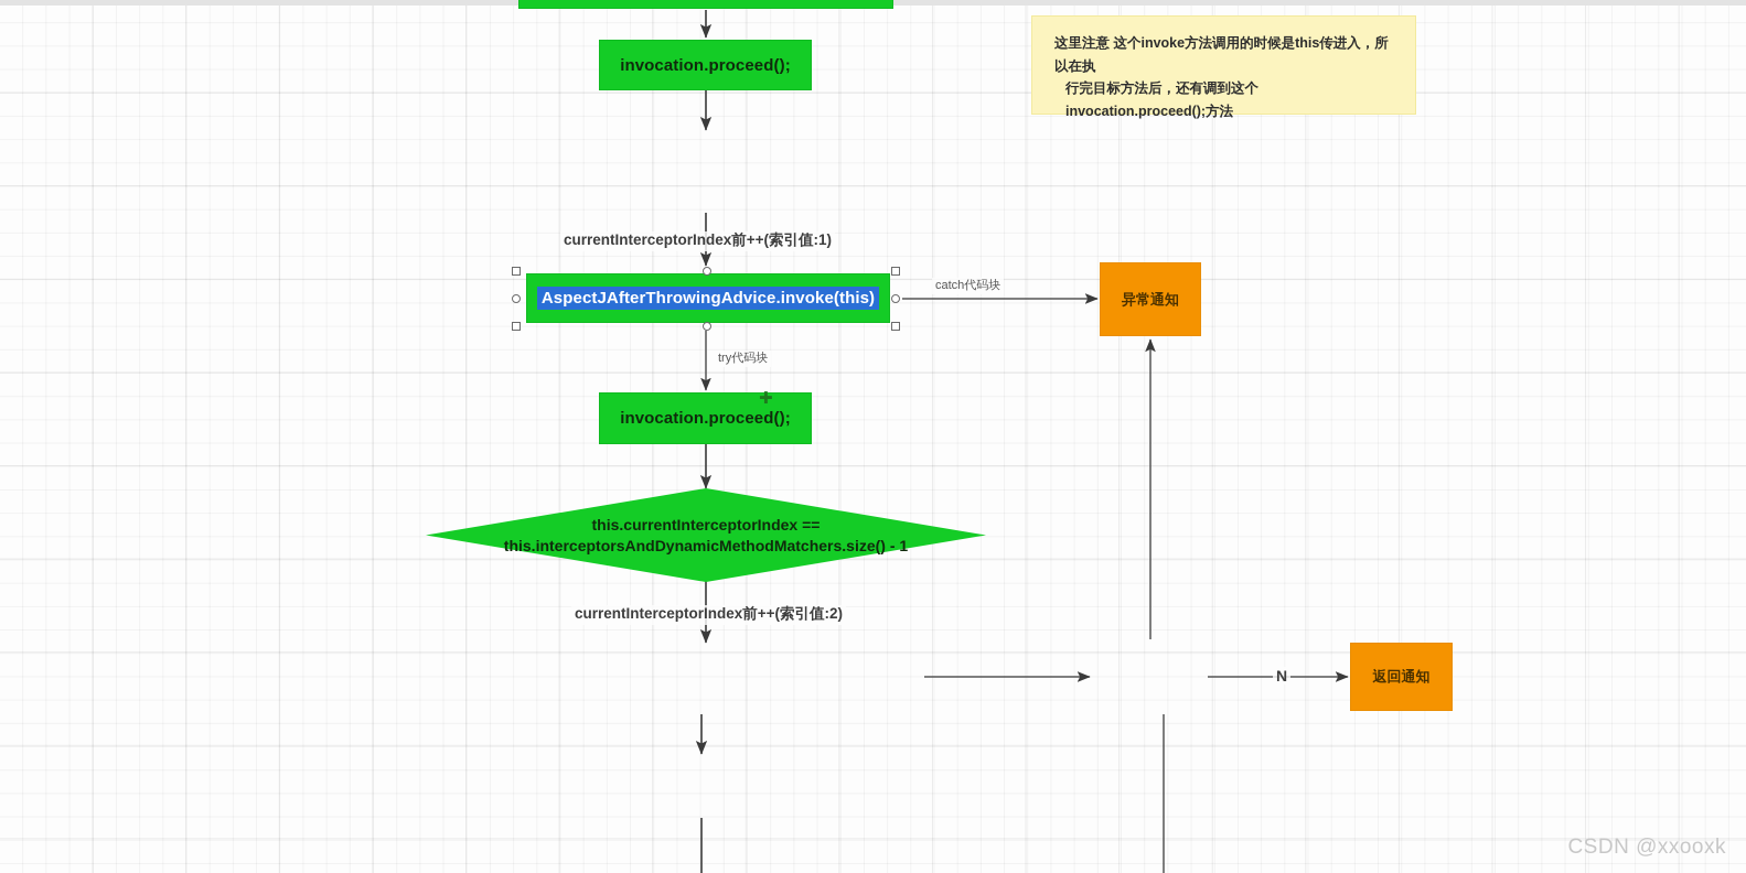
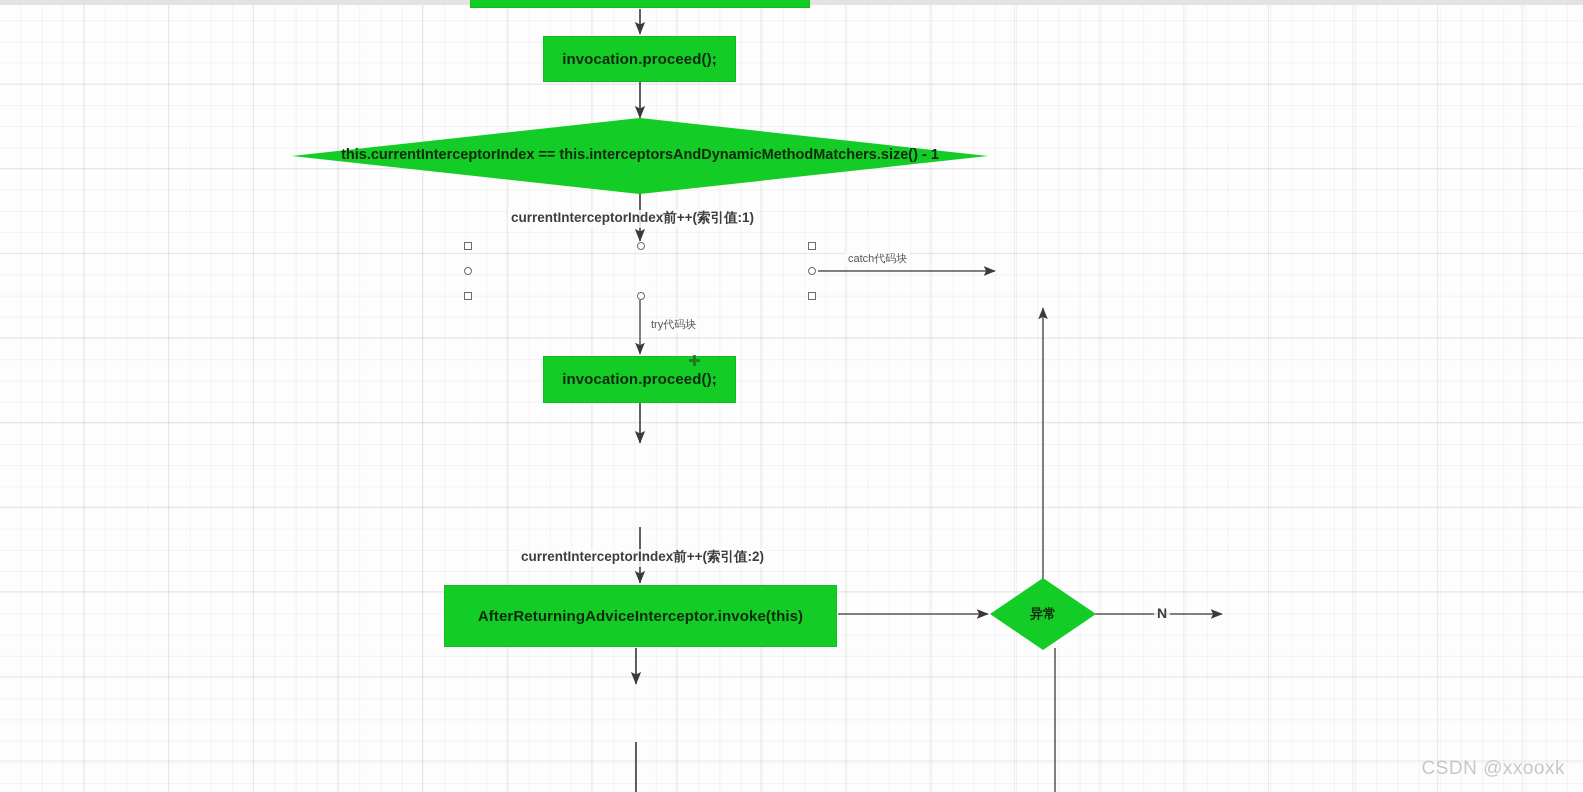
  invocation.proceed();
+ this.currentInterceptorIndex == this.interceptorsAndDynamicMethodMatchers.size() - 1
  currentInterceptorIndex前++(索引值:1)
- AspectJAfterThrowingAdvice.invoke(this)
  catch代码块
- 异常通知
  try代码块
  ✚
  invocation.proceed();
- this.currentInterceptorIndex ==
- this.interceptorsAndDynamicMethodMatchers.size() - 1
  currentInterceptorIndex前++(索引值:2)
+ AfterReturningAdviceInterceptor.invoke(this)
+ 异常
  N
- 返回通知
- 这里注意 这个invoke方法调用的时候是this传进入，所以在执
- 行完目标方法后，还有调到这个invocation.proceed();方法
  CSDN @xxooxk
